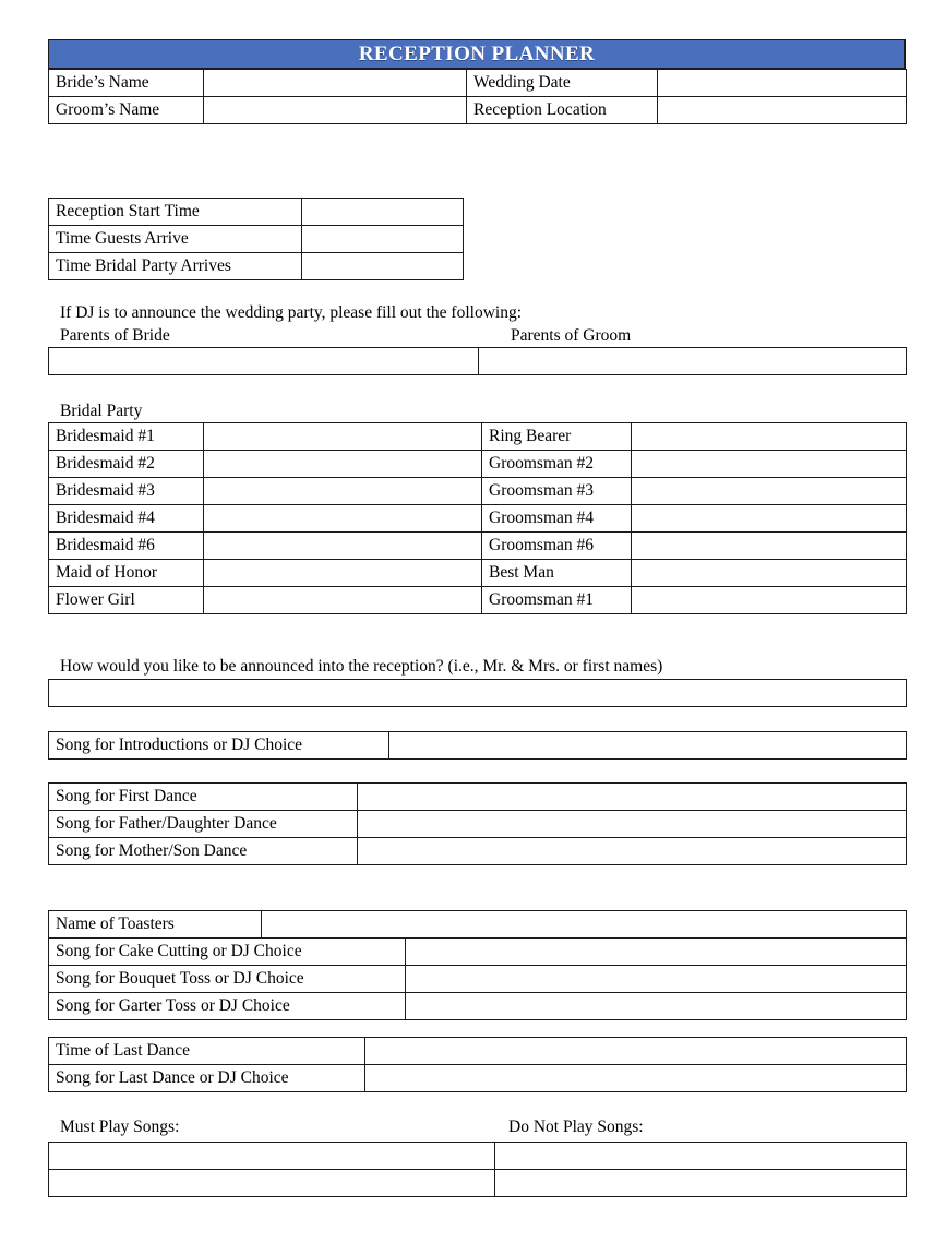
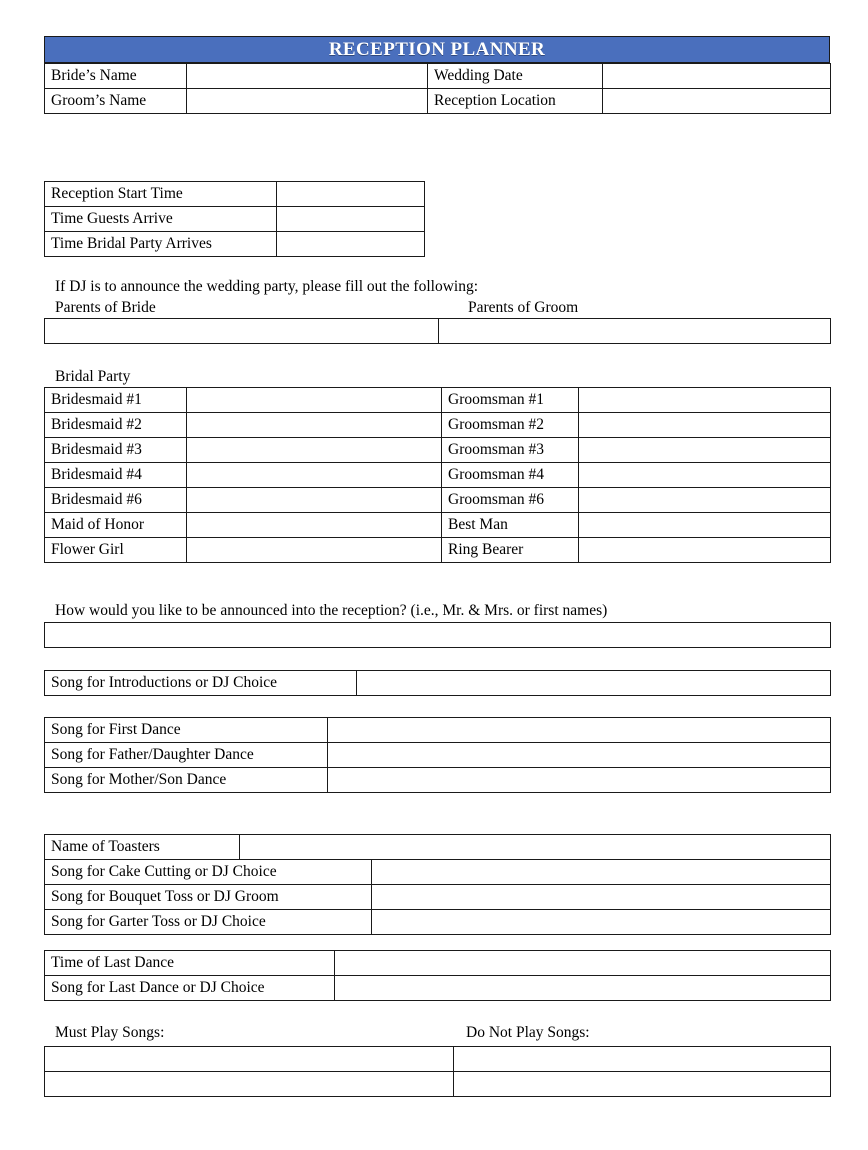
  RECEPTION PLANNER
  Bride’s Name		Wedding Date
  Groom’s Name		Reception Location
  Reception Start Time
  Time Guests Arrive
  Time Bridal Party Arrives
  If DJ is to announce the wedding party, please fill out the following:
  Parents of Bride
  Parents of Groom
  Bridal Party
- Bridesmaid #1		Ring Bearer
+ Bridesmaid #1		Groomsman #1
  Bridesmaid #2		Groomsman #2
  Bridesmaid #3		Groomsman #3
  Bridesmaid #4		Groomsman #4
  Bridesmaid #6		Groomsman #6
  Maid of Honor		Best Man
- Flower Girl		Groomsman #1
+ Flower Girl		Ring Bearer
  How would you like to be announced into the reception? (i.e., Mr. & Mrs. or first names)
  Song for Introductions or DJ Choice
  Song for First Dance
  Song for Father/Daughter Dance
  Song for Mother/Son Dance
  Name of Toasters
  Song for Cake Cutting or DJ Choice
- Song for Bouquet Toss or DJ Choice
+ Song for Bouquet Toss or DJ Groom
  Song for Garter Toss or DJ Choice
  Time of Last Dance
  Song for Last Dance or DJ Choice
  Must Play Songs:
  Do Not Play Songs:
